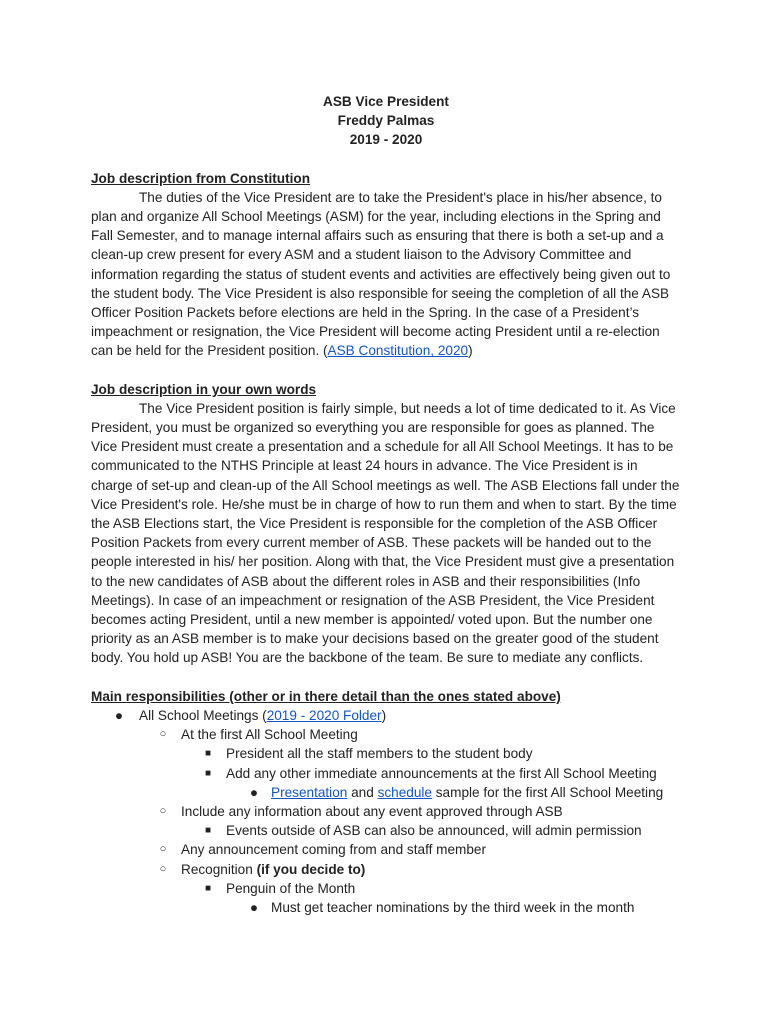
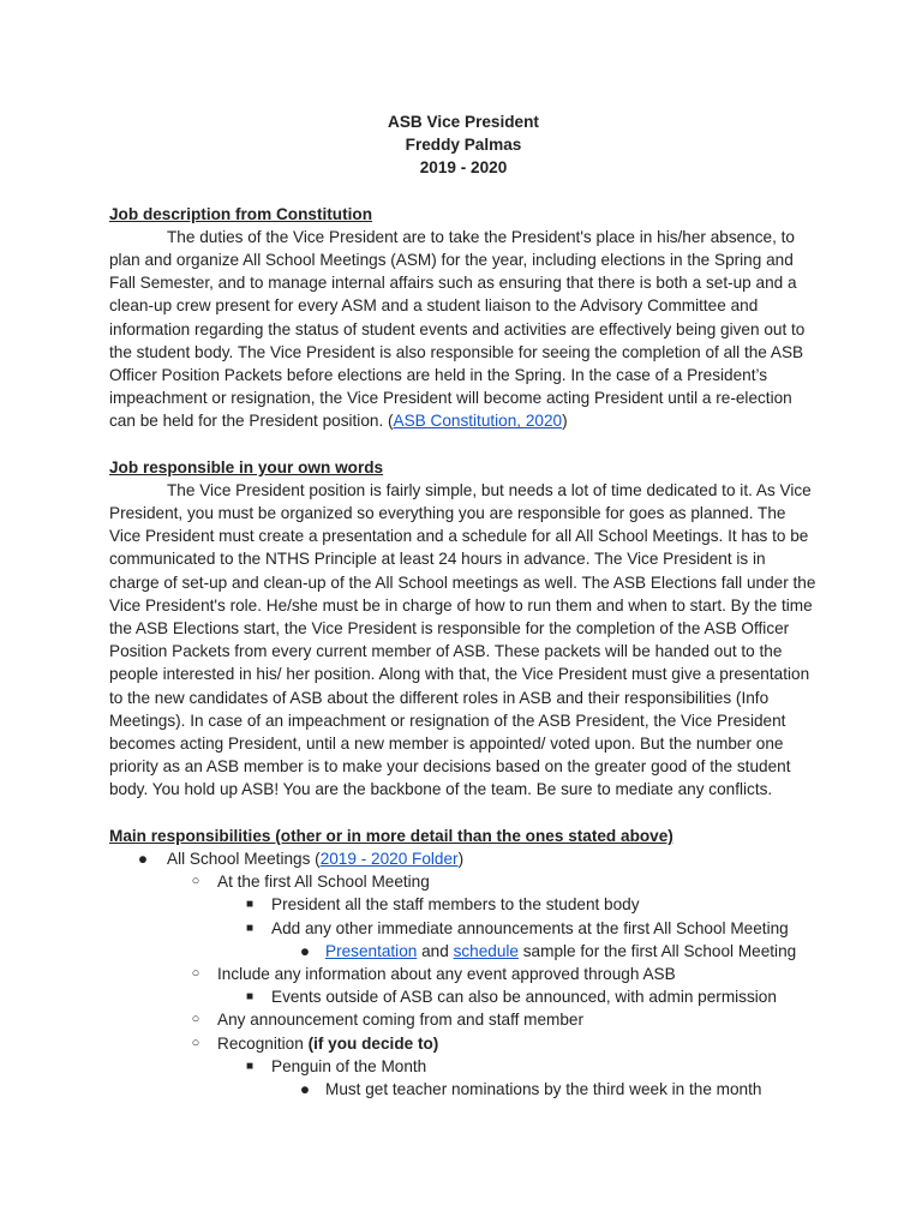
  ASB Vice President
  Freddy Palmas
  2019 - 2020
  Job description from Constitution
  The duties of the Vice President are to take the President's place in his/her absence, to plan and organize All School Meetings (ASM) for the year, including elections in the Spring and Fall Semester, and to manage internal affairs such as ensuring that there is both a set-up and a clean-up crew present for every ASM and a student liaison to the Advisory Committee and information regarding the status of student events and activities are effectively being given out to the student body. The Vice President is also responsible for seeing the completion of all the ASB Officer Position Packets before elections are held in the Spring. In the case of a President’s impeachment or resignation, the Vice President will become acting President until a re-election can be held for the President position. (ASB Constitution, 2020)
- Job description in your own words
+ Job responsible in your own words
  The Vice President position is fairly simple, but needs a lot of time dedicated to it. As Vice President, you must be organized so everything you are responsible for goes as planned. The Vice President must create a presentation and a schedule for all All School Meetings. It has to be communicated to the NTHS Principle at least 24 hours in advance. The Vice President is in charge of set-up and clean-up of the All School meetings as well. The ASB Elections fall under the Vice President's role. He/she must be in charge of how to run them and when to start. By the time the ASB Elections start, the Vice President is responsible for the completion of the ASB Officer Position Packets from every current member of ASB. These packets will be handed out to the people interested in his/ her position. Along with that, the Vice President must give a presentation to the new candidates of ASB about the different roles in ASB and their responsibilities (Info Meetings). In case of an impeachment or resignation of the ASB President, the Vice President becomes acting President, until a new member is appointed/ voted upon. But the number one priority as an ASB member is to make your decisions based on the greater good of the student body. You hold up ASB! You are the backbone of the team. Be sure to mediate any conflicts.
- Main responsibilities (other or in there detail than the ones stated above)
+ Main responsibilities (other or in more detail than the ones stated above)
  ●
  All School Meetings (2019 - 2020 Folder)
  ○
  At the first All School Meeting
  ■
  President all the staff members to the student body
  ■
  Add any other immediate announcements at the first All School Meeting
  ●
  Presentation and schedule sample for the first All School Meeting
  ○
  Include any information about any event approved through ASB
  ■
- Events outside of ASB can also be announced, will admin permission
+ Events outside of ASB can also be announced, with admin permission
  ○
  Any announcement coming from and staff member
  ○
  Recognition (if you decide to)
  ■
  Penguin of the Month
  ●
  Must get teacher nominations by the third week in the month
